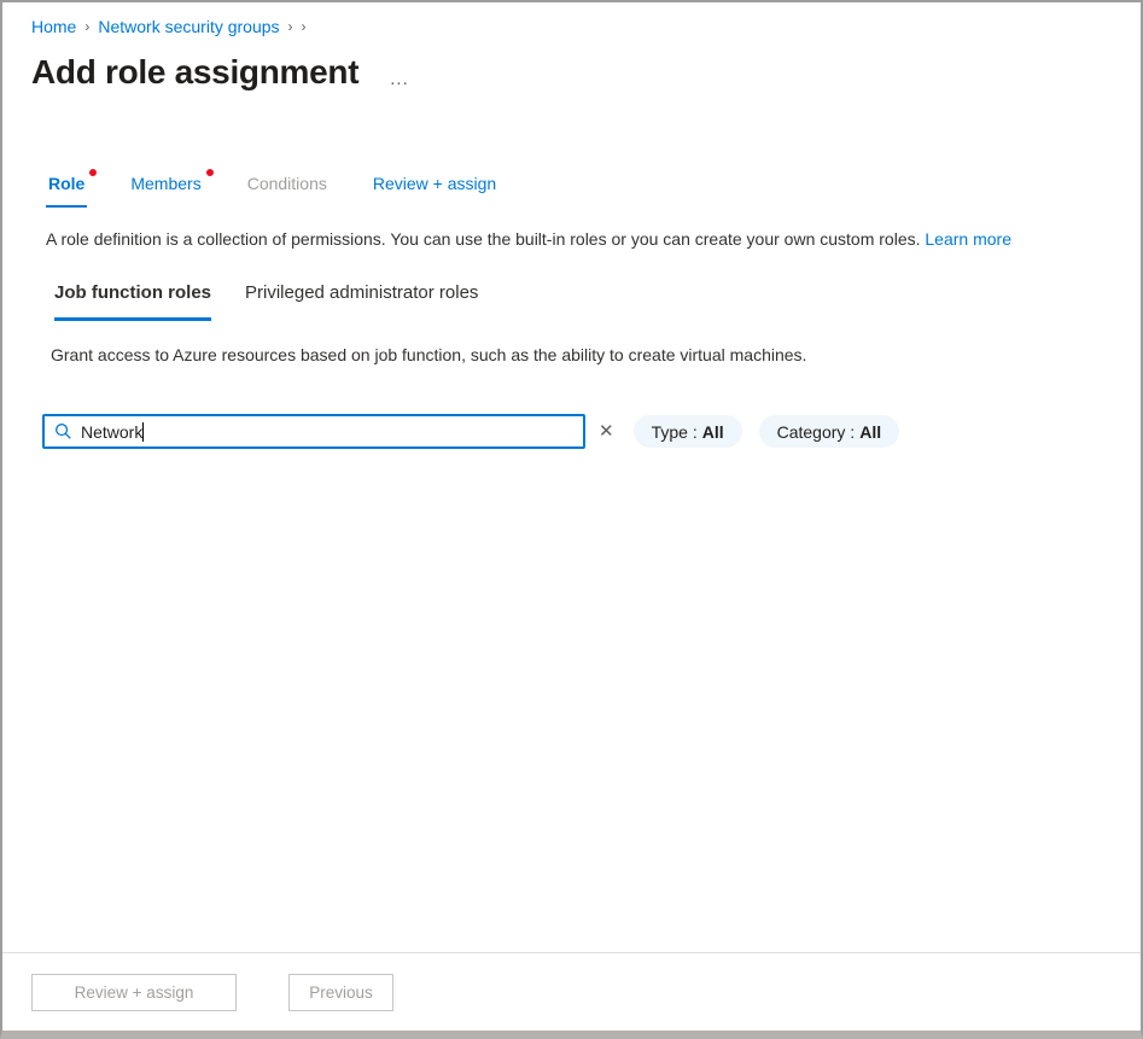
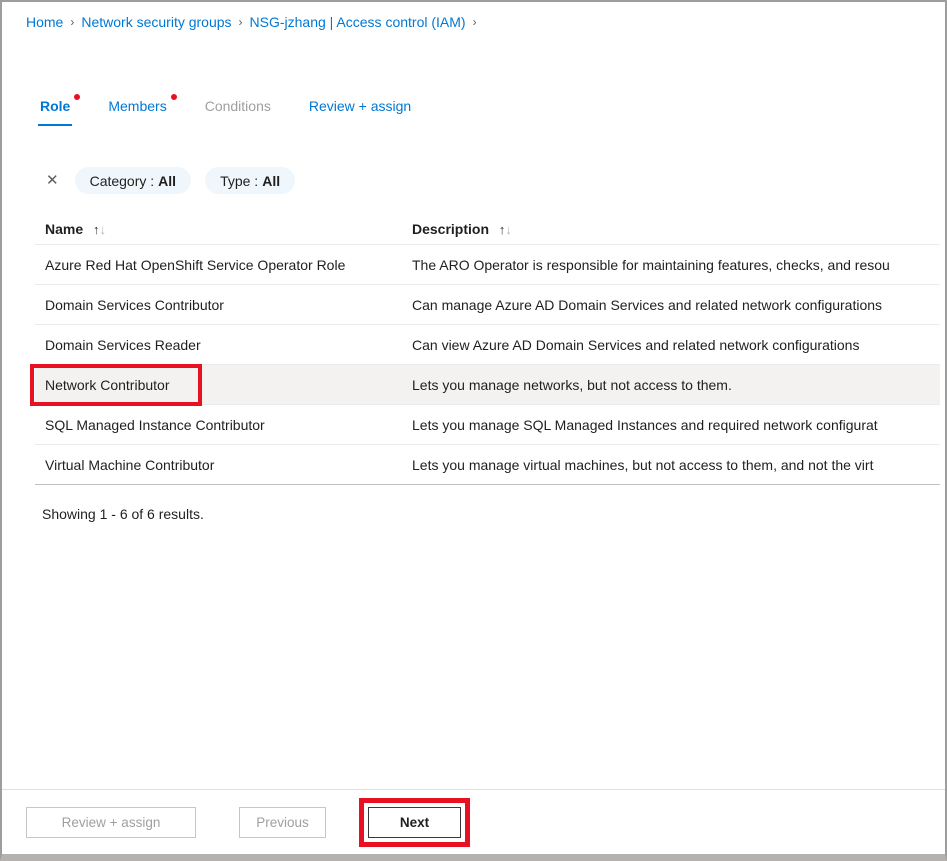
  Home
  ›
  Network security groups
  ›
+ NSG-jzhang | Access control (IAM)
  ›
- Add role assignment
- ...
  Role
  Members
  Conditions
  Review + assign
- A role definition is a collection of permissions. You can use the built-in roles or you can create your own custom roles. Learn more
- Job function roles
- Privileged administrator roles
- Grant access to Azure resources based on job function, such as the ability to create virtual machines.
- Network
  ✕
- Type :
+ Category :
  All
- Category :
+ Type :
  All
+ Name ↑↓
+ Description ↑↓
+ Azure Red Hat OpenShift Service Operator Role
+ The ARO Operator is responsible for maintaining features, checks, and resou
+ Domain Services Contributor
+ Can manage Azure AD Domain Services and related network configurations
+ Domain Services Reader
+ Can view Azure AD Domain Services and related network configurations
+ Network Contributor
+ Lets you manage networks, but not access to them.
+ SQL Managed Instance Contributor
+ Lets you manage SQL Managed Instances and required network configurat
+ Virtual Machine Contributor
+ Lets you manage virtual machines, but not access to them, and not the virt
+ Showing 1 - 6 of 6 results.
  Review + assign
  Previous
+ Next
